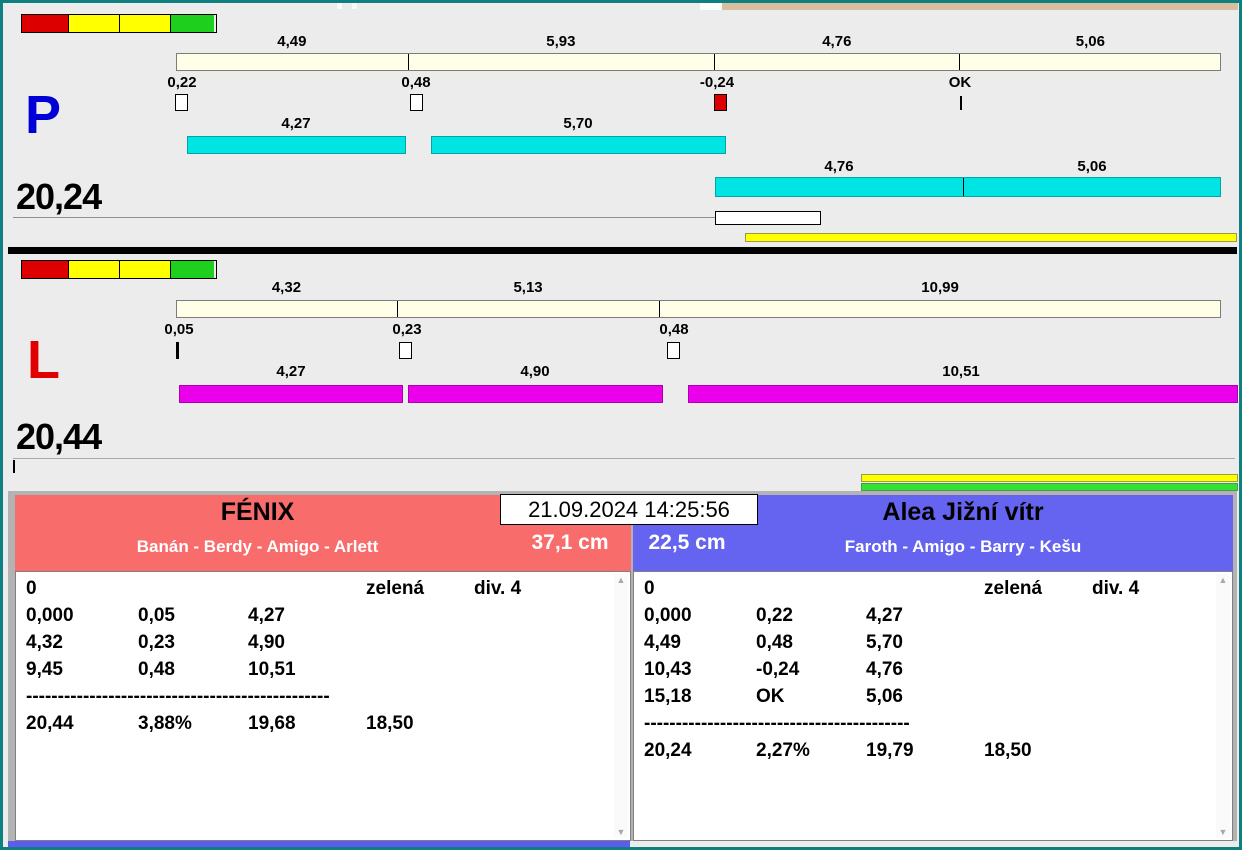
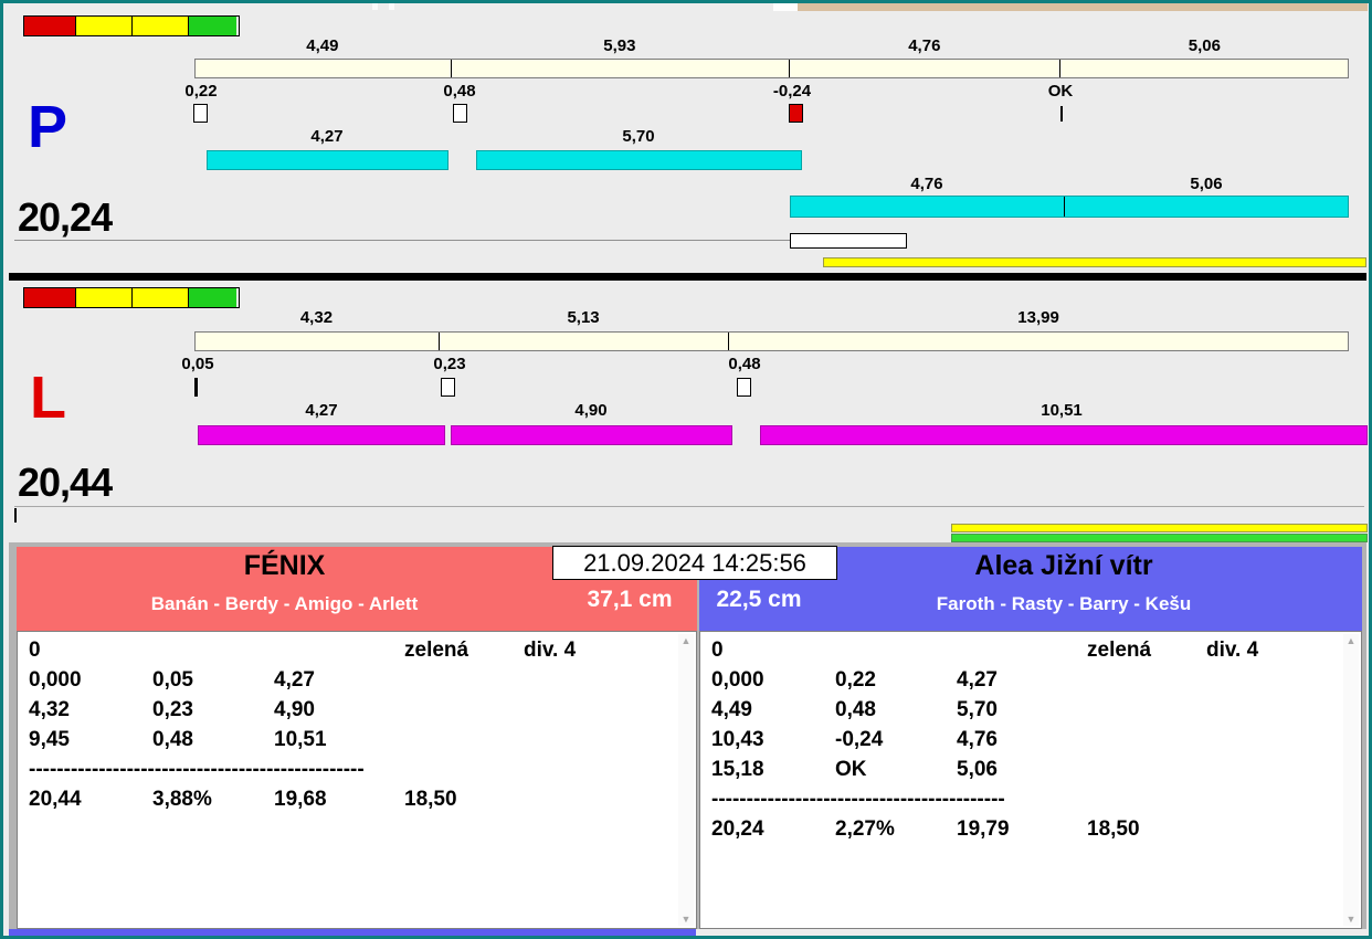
  4,49
  5,93
  4,76
  5,06
  0,22
  0,48
  -0,24
  OK
  P
  4,27
  5,70
  4,76
  5,06
  20,24
  4,32
  5,13
- 10,99
+ 13,99
  0,05
  0,23
  0,48
  L
  4,27
  4,90
  10,51
  20,44
  FÉNIX
  Banán - Berdy - Amigo - Arlett
  37,1 cm
  Alea Jižní vítr
- Faroth - Amigo - Barry - Kešu
+ Faroth - Rasty - Barry - Kešu
  22,5 cm
  21.09.2024 14:25:56
  0
  zelená
  div. 4
  0,000
  0,05
  4,27
  4,32
  0,23
  4,90
  9,45
  0,48
  10,51
  ------------------------------------------------
  20,44
  3,88%
  19,68
  18,50
  ▲
  ▼
  0
  zelená
  div. 4
  0,000
  0,22
  4,27
  4,49
  0,48
  5,70
  10,43
  -0,24
  4,76
  15,18
  OK
  5,06
  ------------------------------------------
  20,24
  2,27%
  19,79
  18,50
  ▲
  ▼
